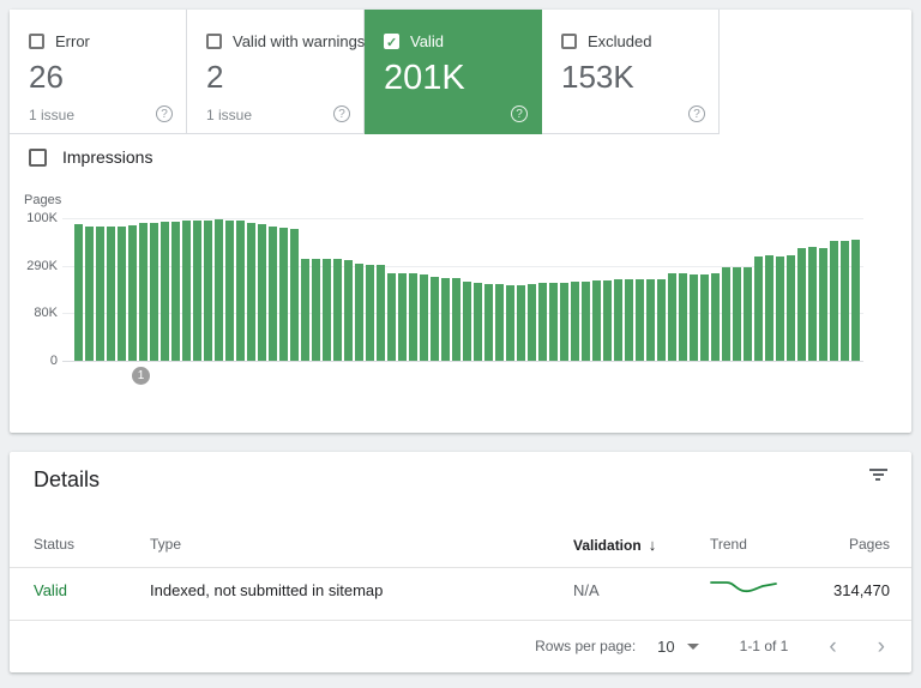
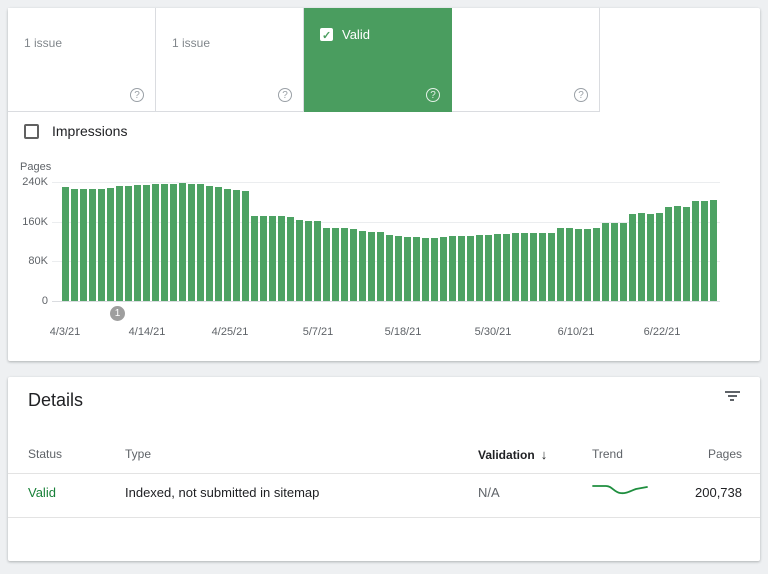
- Error
- 26
  1 issue
  ?
- Valid with warnings
- 2
  1 issue
  ?
  ✓
  Valid
- 201K
  ?
- Excluded
- 153K
  ?
  Impressions
  Pages
- 100K
+ 240K
- 290K
+ 160K
  80K
  0
+ 4/3/21
+ 4/14/21
+ 4/25/21
+ 5/7/21
+ 5/18/21
+ 5/30/21
+ 6/10/21
+ 6/22/21
  1
  Details
  Status
  Type
  Validation ↓
  Trend
  Pages
  Valid
  Indexed, not submitted in sitemap
  N/A
- 314,470
+ 200,738
- Rows per page:
- 10
- 1-1 of 1
- ‹
- ›
